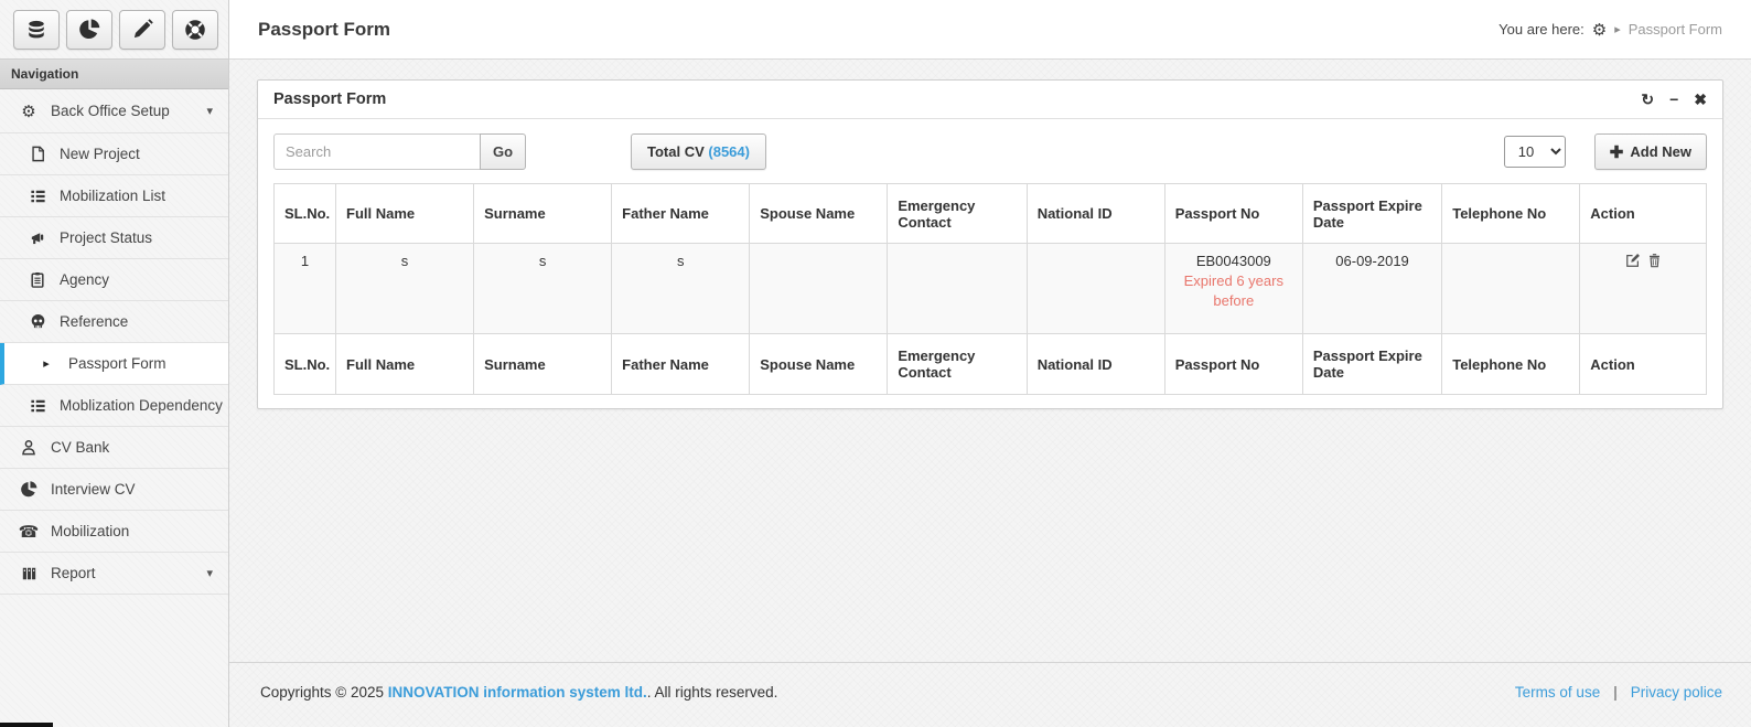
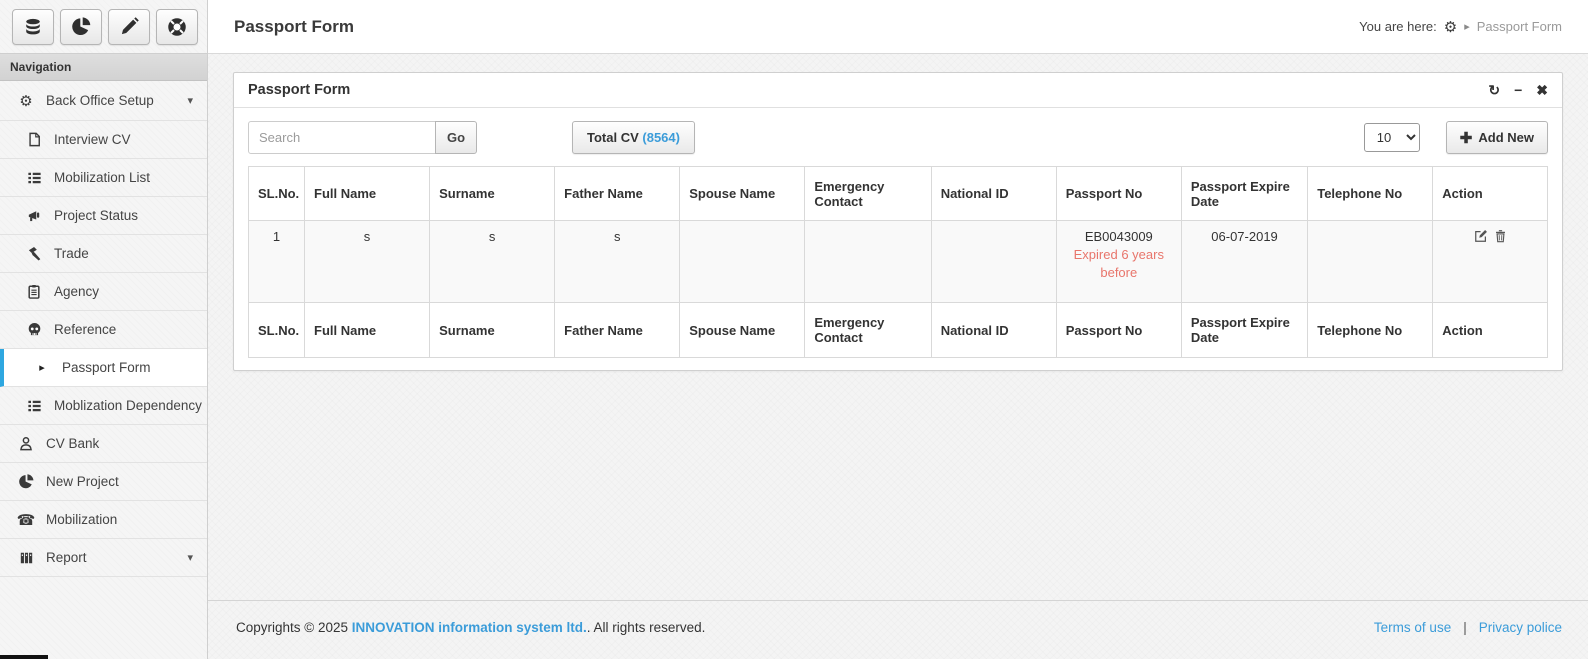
  Passport Form
  You are here:
  ⚙
  ▸
  Passport Form
  Navigation
  ⚙
  Back Office Setup
  ▾
- New Project
+ Interview CV
  Mobilization List
  Project Status
+ Trade
  Agency
  Reference
  ▸
  Passport Form
  Moblization Dependency
  CV Bank
- Interview CV
+ New Project
  ☎
  Mobilization
  Report
  ▾
  Passport Form
  ↻
  −
  ✖
  Search
  Go
  Total CV (8564)
  10
  ✚
  Add New
  SL.No.	Full Name	Surname	Father Name	Spouse Name	Emergency Contact	National ID	Passport No	Passport Expire Date	Telephone No	Action
- 1	s	s	s				EB0043009 Expired 6 years before	06-09-2019
+ 1	s	s	s				EB0043009 Expired 6 years before	06-07-2019
  SL.No.	Full Name	Surname	Father Name	Spouse Name	Emergency Contact	National ID	Passport No	Passport Expire Date	Telephone No	Action
  Copyrights © 2025 INNOVATION information system ltd.. All rights reserved.
  Terms of use
  |
  Privacy police
